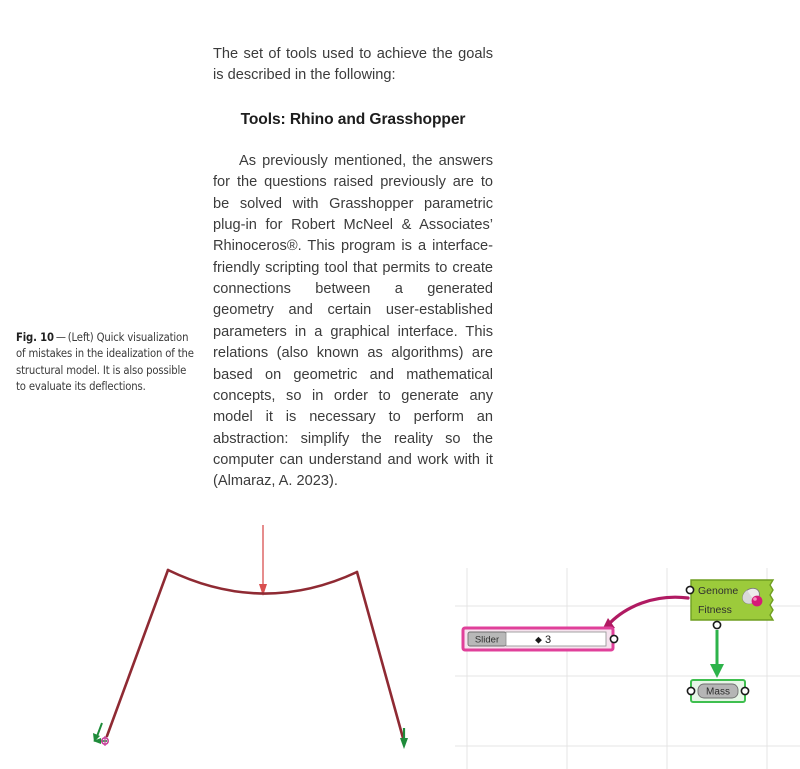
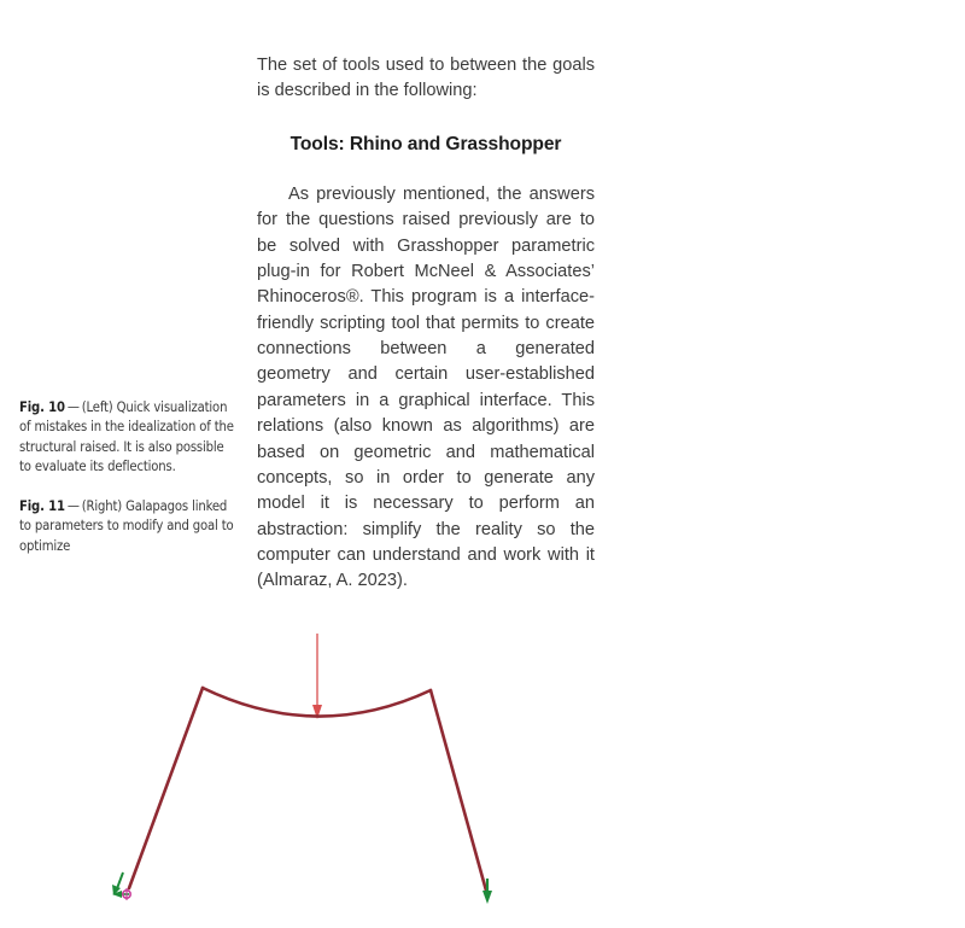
- Fig. 10 — (Left) Quick visualization of mistakes in the idealization of the structural model. It is also possible to evaluate its deflections.
+ Fig. 10 — (Left) Quick visualization of mistakes in the idealization of the structural raised. It is also possible to evaluate its deflections.
+ Fig. 11 — (Right) Galapagos linked to parameters to modify and goal to optimize
- The set of tools used to achieve the goals is described in the following:
+ The set of tools used to between the goals is described in the following:
  Tools: Rhino and Grasshopper
  As previously mentioned, the answers for the questions raised previously are to be solved with Grasshopper parametric plug-in for Robert McNeel & Associates’ Rhinoceros®. This program is a interface-friendly scripting tool that permits to create connections between a generated geometry and certain user-established parameters in a graphical interface. This relations (also known as algorithms) are based on geometric and mathematical concepts, so in order to generate any model it is necessary to perform an abstraction: simplify the reality so the computer can understand and work with it (Almaraz, A. 2023).
- Genome
- Fitness
- Slider
- ◆
- 3
- Mass
